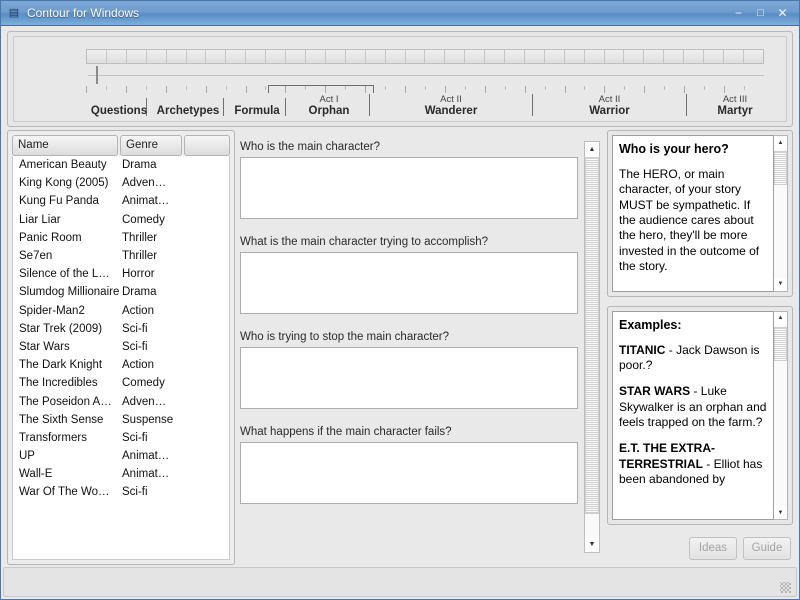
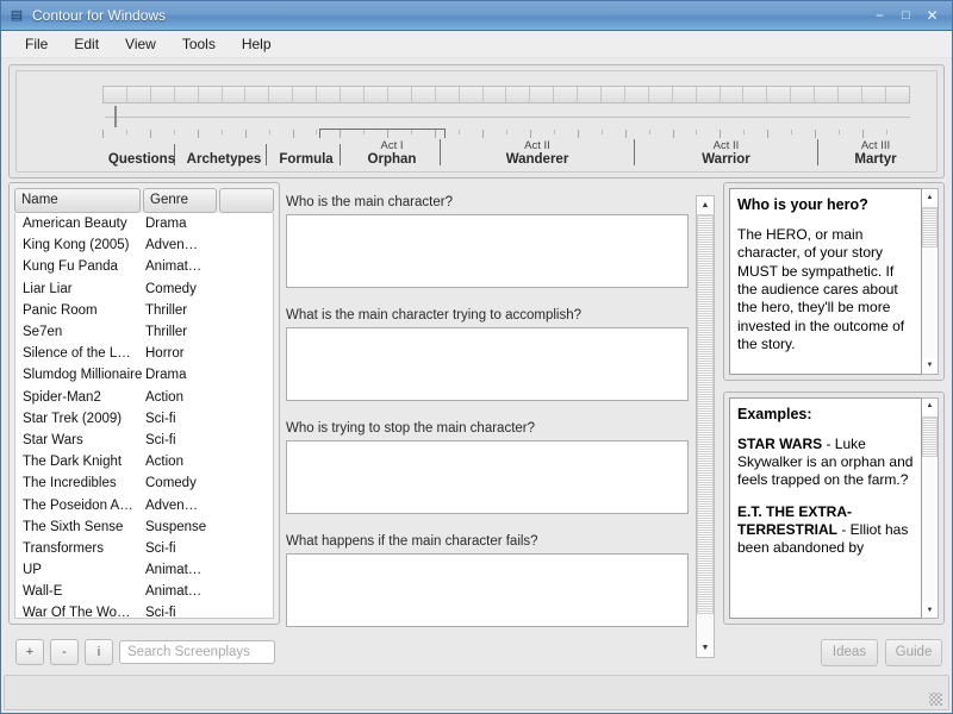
  ▤
  Contour for Windows
  −
  □
  ✕
+ File
+ Edit
+ View
+ Tools
+ Help
  Questions
  Archetypes
  Formula
  Act I
  Orphan
  Act II
  Wanderer
  Act II
  Warrior
  Act III
  Martyr
  Name
  Genre
  American Beauty
  Drama
  King Kong (2005)
  Adven…
  Kung Fu Panda
  Animat…
  Liar Liar
  Comedy
  Panic Room
  Thriller
  Se7en
  Thriller
  Silence of the L…
  Horror
  Slumdog Millionaire
  Drama
  Spider-Man2
  Action
  Star Trek (2009)
  Sci-fi
  Star Wars
  Sci-fi
  The Dark Knight
  Action
  The Incredibles
  Comedy
  The Poseidon A…
  Adven…
  The Sixth Sense
  Suspense
  Transformers
  Sci-fi
  UP
  Animat…
  Wall-E
  Animat…
  War Of The Wo…
  Sci-fi
+ +
+ -
+ i
+ Search Screenplays
  Who is the main character?
  What is the main character trying to accomplish?
  Who is trying to stop the main character?
  What happens if the main character fails?
  Who is your hero?
  The HERO, or main character, of your story MUST be sympathetic. If the audience cares about the hero, they'll be more invested in the outcome of the story.
  Examples:
- TITANIC - Jack Dawson is poor.?
  STAR WARS - Luke Skywalker is an orphan and feels trapped on the farm.?
  E.T. THE EXTRA-TERRESTRIAL - Elliot has been abandoned by
  Ideas
  Guide
